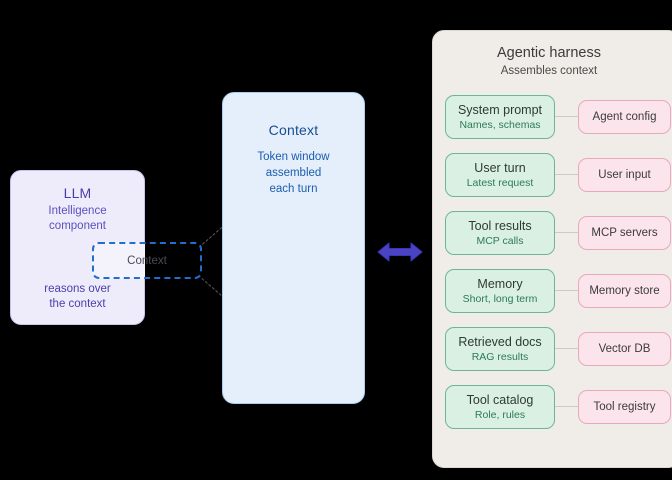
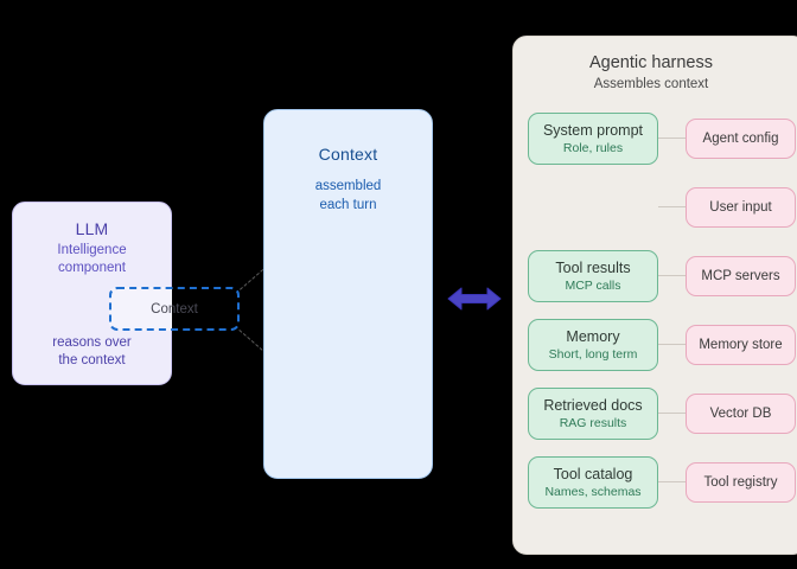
  LLM
  Intelligence
  component
  reasons over
  the context
  Context
  Context
- Token window
  assembled
  each turn
  Agentic harness
  Assembles context
  System prompt
- Names, schemas
+ Role, rules
  Agent config
- User turn
- Latest request
  User input
  Tool results
  MCP calls
  MCP servers
  Memory
  Short, long term
  Memory store
  Retrieved docs
  RAG results
  Vector DB
  Tool catalog
- Role, rules
+ Names, schemas
  Tool registry
